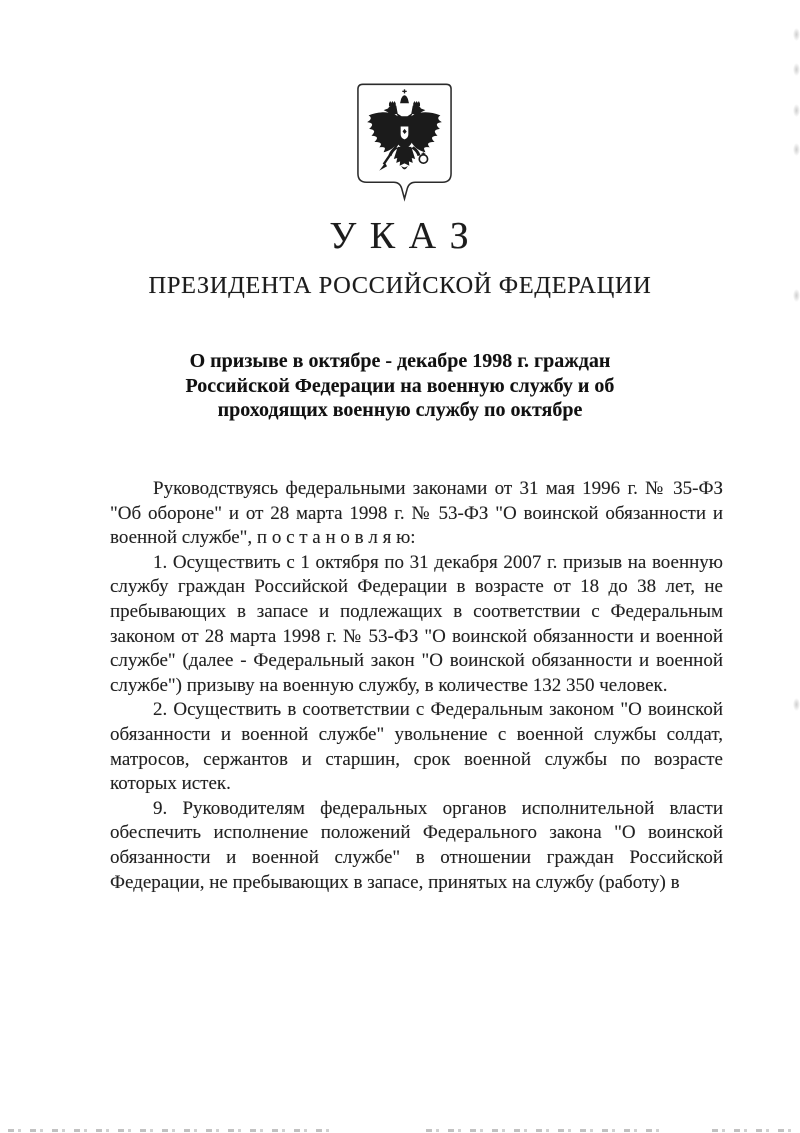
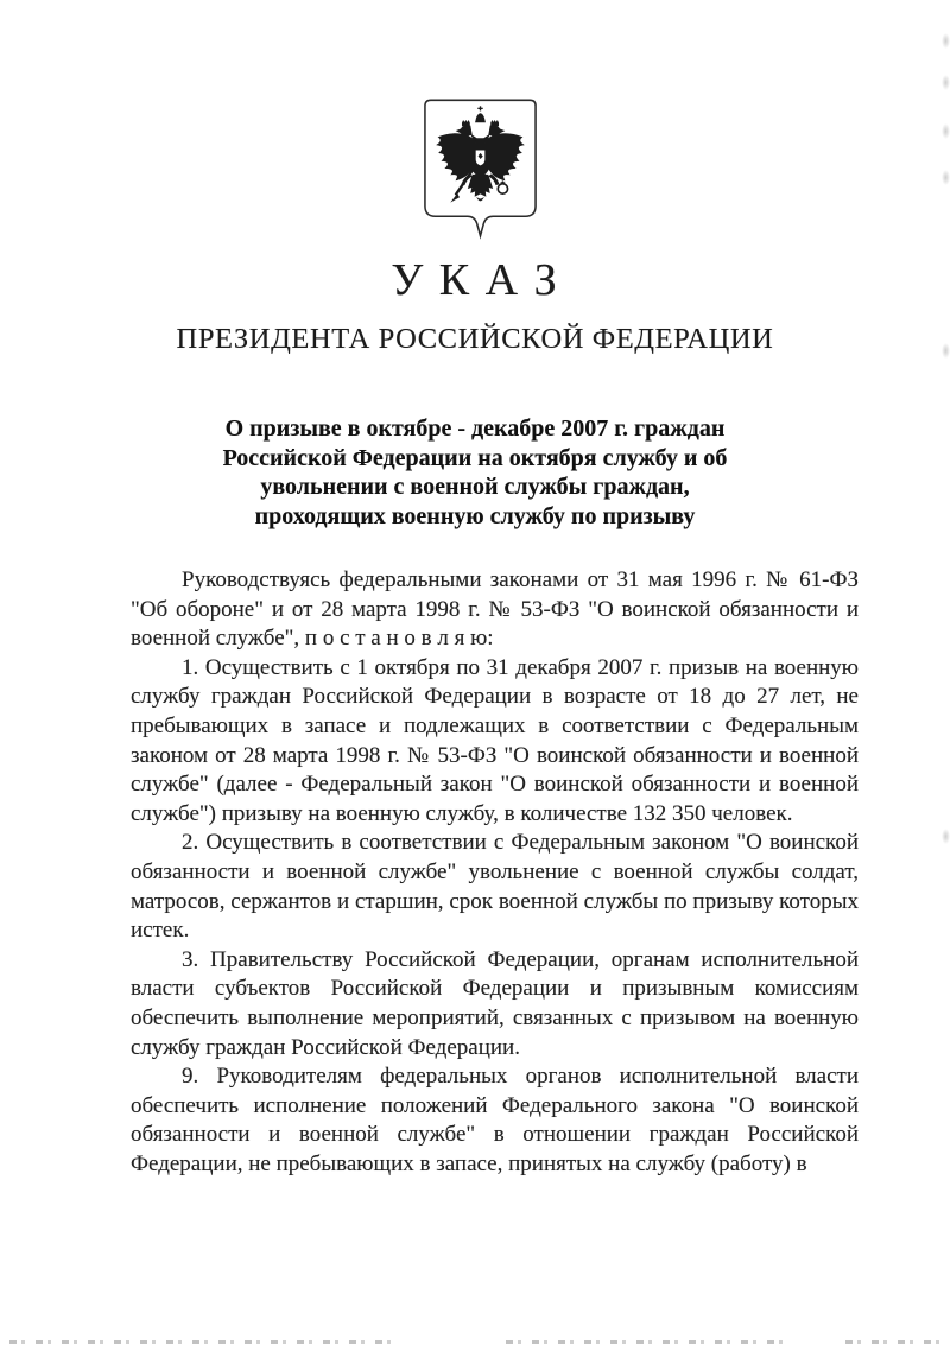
  У К А З
  ПРЕЗИДЕНТА РОССИЙСКОЙ ФЕДЕРАЦИИ
- О призыве в октябре - декабре 1998 г. граждан
+ О призыве в октябре - декабре 2007 г. граждан
- Российской Федерации на военную службу и об
+ Российской Федерации на октября службу и об
+ увольнении с военной службы граждан,
- проходящих военную службу по октябре
+ проходящих военную службу по призыву
- Руководствуясь федеральными законами от 31 мая 1996 г. № 35-ФЗ "Об обороне" и от 28 марта 1998 г. № 53-ФЗ "О воинской обязанности и военной службе", п о с т а н о в л я ю:
+ Руководствуясь федеральными законами от 31 мая 1996 г. № 61-ФЗ "Об обороне" и от 28 марта 1998 г. № 53-ФЗ "О воинской обязанности и военной службе", п о с т а н о в л я ю:
- 1. Осуществить с 1 октября по 31 декабря 2007 г. призыв на военную службу граждан Российской Федерации в возрасте от 18 до 38 лет, не пребывающих в запасе и подлежащих в соответствии с Федеральным законом от 28 марта 1998 г. № 53-ФЗ "О воинской обязанности и военной службе" (далее - Федеральный закон "О воинской обязанности и военной службе") призыву на военную службу, в количестве 132 350 человек.
+ 1. Осуществить с 1 октября по 31 декабря 2007 г. призыв на военную службу граждан Российской Федерации в возрасте от 18 до 27 лет, не пребывающих в запасе и подлежащих в соответствии с Федеральным законом от 28 марта 1998 г. № 53-ФЗ "О воинской обязанности и военной службе" (далее - Федеральный закон "О воинской обязанности и военной службе") призыву на военную службу, в количестве 132 350 человек.
- 2. Осуществить в соответствии с Федеральным законом "О воинской обязанности и военной службе" увольнение с военной службы солдат, матросов, сержантов и старшин, срок военной службы по возрасте которых истек.
+ 2. Осуществить в соответствии с Федеральным законом "О воинской обязанности и военной службе" увольнение с военной службы солдат, матросов, сержантов и старшин, срок военной службы по призыву которых истек.
+ 3. Правительству Российской Федерации, органам исполнительной власти субъектов Российской Федерации и призывным комиссиям обеспечить выполнение мероприятий, связанных с призывом на военную службу граждан Российской Федерации.
  9. Руководителям федеральных органов исполнительной власти обеспечить исполнение положений Федерального закона "О воинской обязанности и военной службе" в отношении граждан Российской Федерации, не пребывающих в запасе, принятых на службу (работу) в
